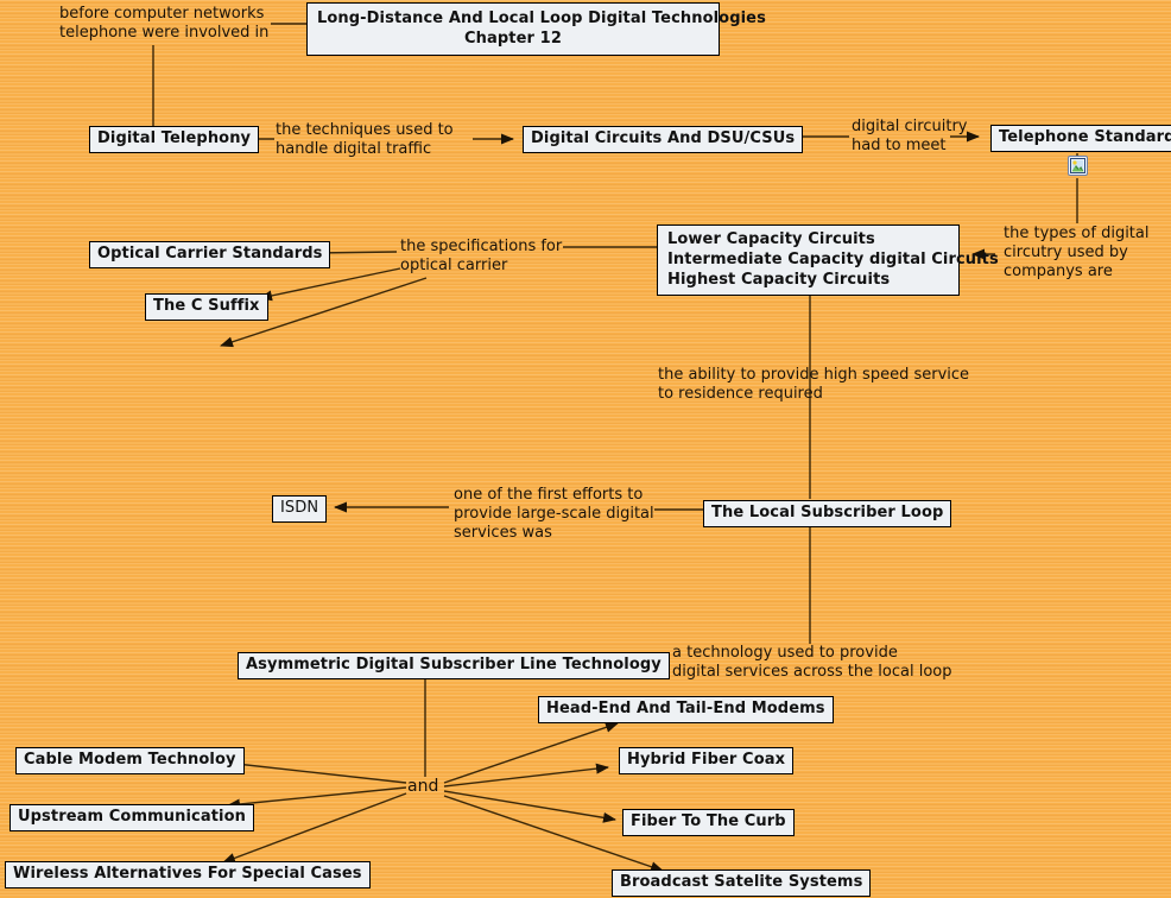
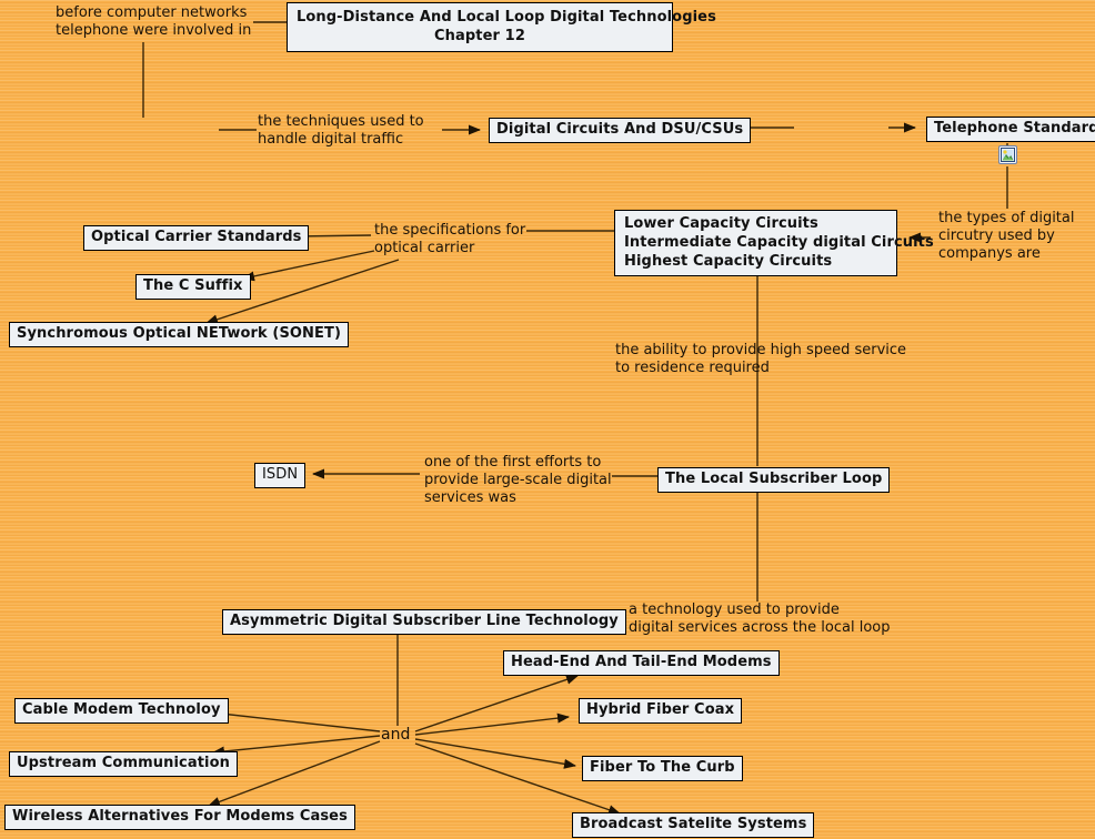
  Long-Distance And Local Loop Digital Technologies
  Chapter 12
- Digital Telephony
  Digital Circuits And DSU/CSUs
  Telephone Standard
  Lower Capacity Circuits
  Intermediate Capacity digital Circuits
  Highest Capacity Circuits
  Optical Carrier Standards
  The C Suffix
+ Synchromous Optical NETwork (SONET)
  ISDN
  The Local Subscriber Loop
  Asymmetric Digital Subscriber Line Technology
  Head-End And Tail-End Modems
  Hybrid Fiber Coax
  Fiber To The Curb
  Broadcast Satelite Systems
  Cable Modem Technoloy
  Upstream Communication
- Wireless Alternatives For Special Cases
+ Wireless Alternatives For Modems Cases
  before computer networks
  telephone were involved in
  the techniques used to
  handle digital traffic
- digital circuitry
- had to meet
  the types of digital
  circutry used by
  companys are
  the specifications for
  optical carrier
  the ability to provide high speed service
  to residence required
  one of the first efforts to
  provide large-scale digital
  services was
  a technology used to provide
  digital services across the local loop
  and
